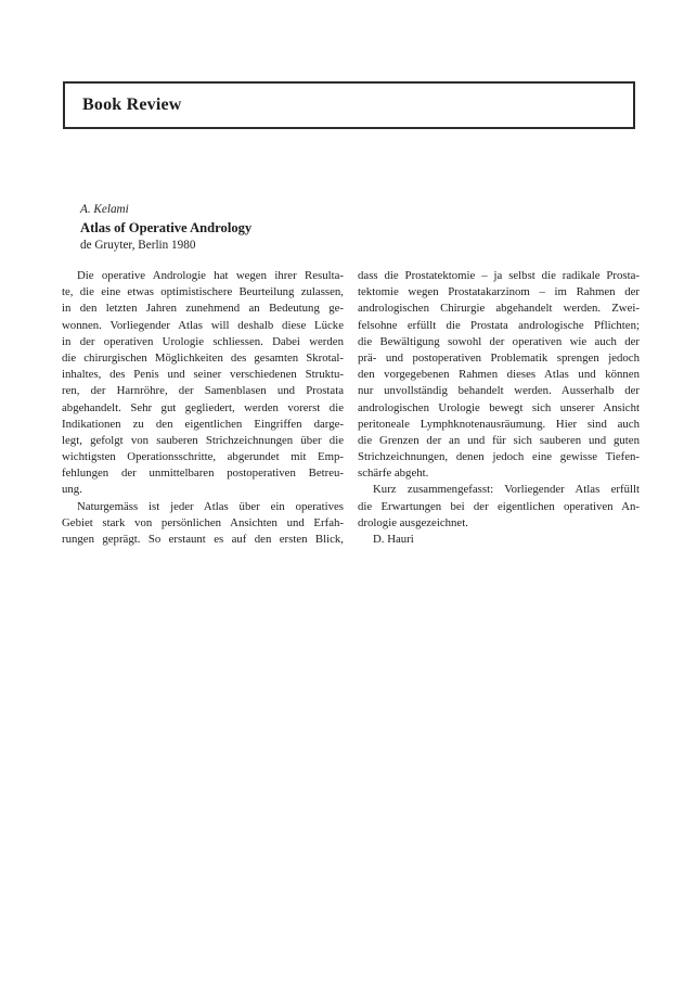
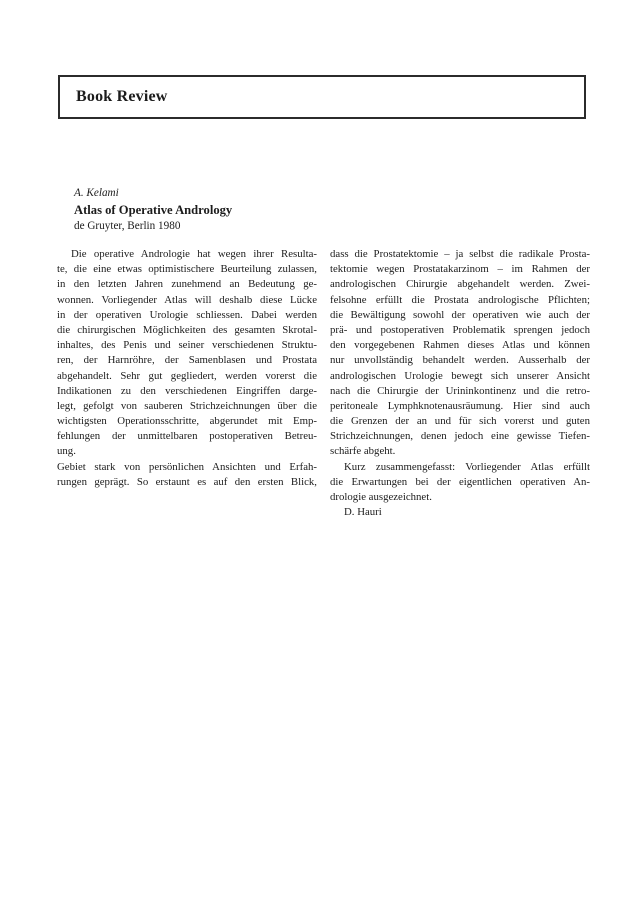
  Book Review
  A. Kelami
  Atlas of Operative Andrology
  de Gruyter, Berlin 1980
  Die operative Andrologie hat wegen ihrer Resulta-
  te, die eine etwas optimistischere Beurteilung zulassen,
  in den letzten Jahren zunehmend an Bedeutung ge-
  wonnen. Vorliegender Atlas will deshalb diese Lücke
  in der operativen Urologie schliessen. Dabei werden
  die chirurgischen Möglichkeiten des gesamten Skrotal-
  inhaltes, des Penis und seiner verschiedenen Struktu-
  ren, der Harnröhre, der Samenblasen und Prostata
  abgehandelt. Sehr gut gegliedert, werden vorerst die
- Indikationen zu den eigentlichen Eingriffen darge-
+ Indikationen zu den verschiedenen Eingriffen darge-
  legt, gefolgt von sauberen Strichzeichnungen über die
  wichtigsten Operationsschritte, abgerundet mit Emp-
  fehlungen der unmittelbaren postoperativen Betreu-
  ung.
- Naturgemäss ist jeder Atlas über ein operatives
  Gebiet stark von persönlichen Ansichten und Erfah-
  rungen geprägt. So erstaunt es auf den ersten Blick,
  dass die Prostatektomie – ja selbst die radikale Prosta-
  tektomie wegen Prostatakarzinom – im Rahmen der
  andrologischen Chirurgie abgehandelt werden. Zwei-
  felsohne erfüllt die Prostata andrologische Pflichten;
  die Bewältigung sowohl der operativen wie auch der
  prä- und postoperativen Problematik sprengen jedoch
  den vorgegebenen Rahmen dieses Atlas und können
  nur unvollständig behandelt werden. Ausserhalb der
  andrologischen Urologie bewegt sich unserer Ansicht
+ nach die Chirurgie der Urininkontinenz und die retro-
  peritoneale Lymphknotenausräumung. Hier sind auch
- die Grenzen der an und für sich sauberen und guten
+ die Grenzen der an und für sich vorerst und guten
  Strichzeichnungen, denen jedoch eine gewisse Tiefen-
  schärfe abgeht.
  Kurz zusammengefasst: Vorliegender Atlas erfüllt
  die Erwartungen bei der eigentlichen operativen An-
  drologie ausgezeichnet.
  D. Hauri
